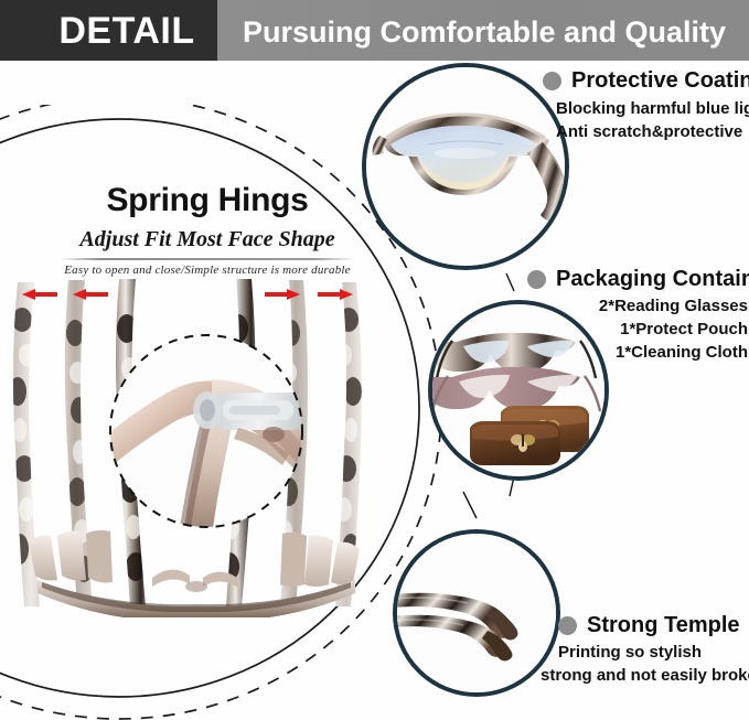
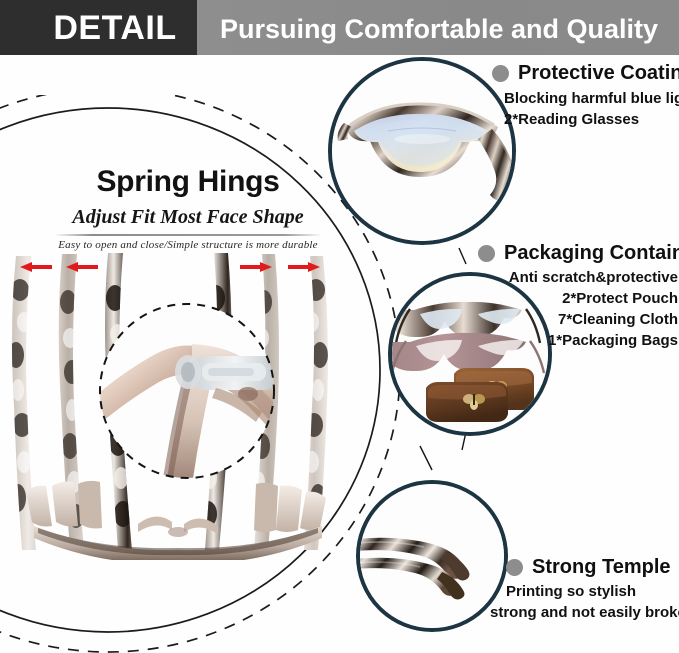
  DETAIL
  Pursuing Comfortable and Quality
  Spring Hings
  Adjust Fit Most Face Shape
  Easy to open and close/Simple structure is more durable
  Protective Coatin
  Blocking harmful blue li
- Anti scratch&protective
+ 2*Reading Glasses
  Packaging Contain
- 2*Reading Glasses
+ Anti scratch&protective
- 1*Protect Pouch
+ 2*Protect Pouch
- 1*Cleaning Cloth
+ 7*Cleaning Cloth
+ 1*Packaging Bags
  Strong Temple
  Printing so stylish
  strong and not easily brok
